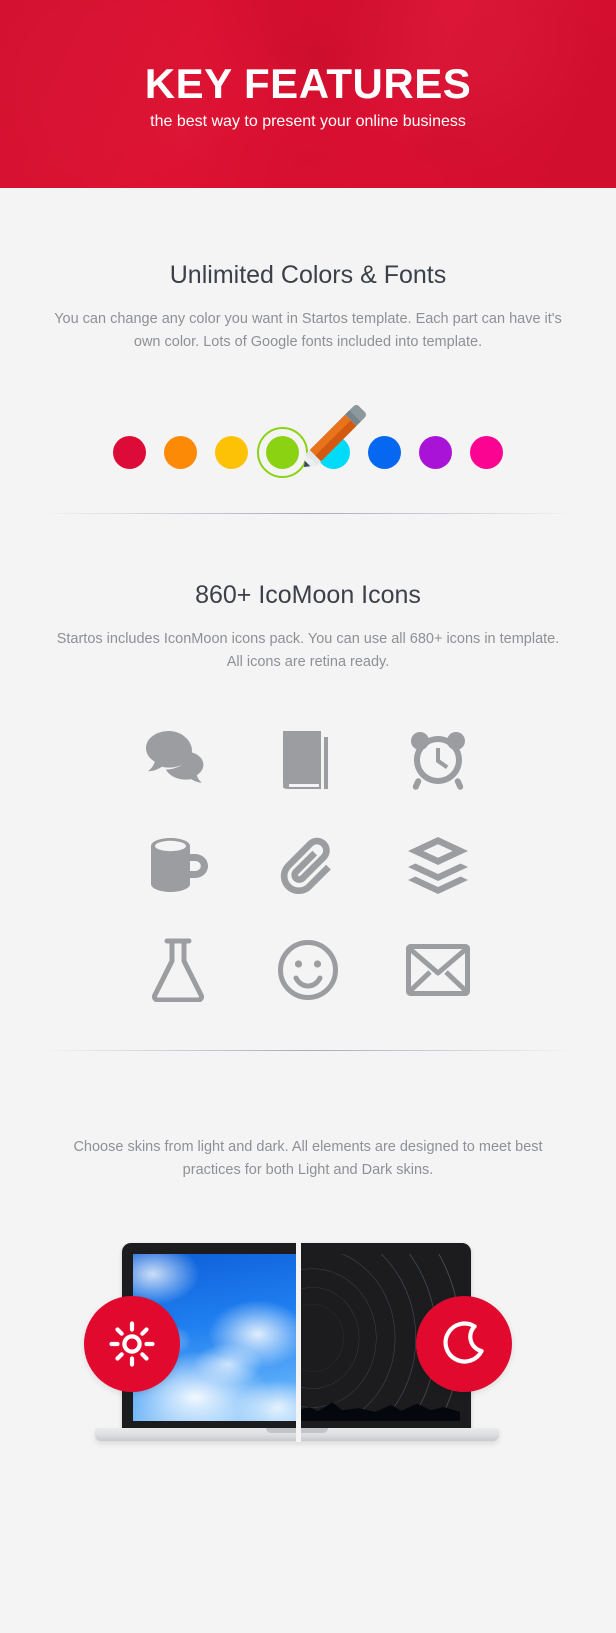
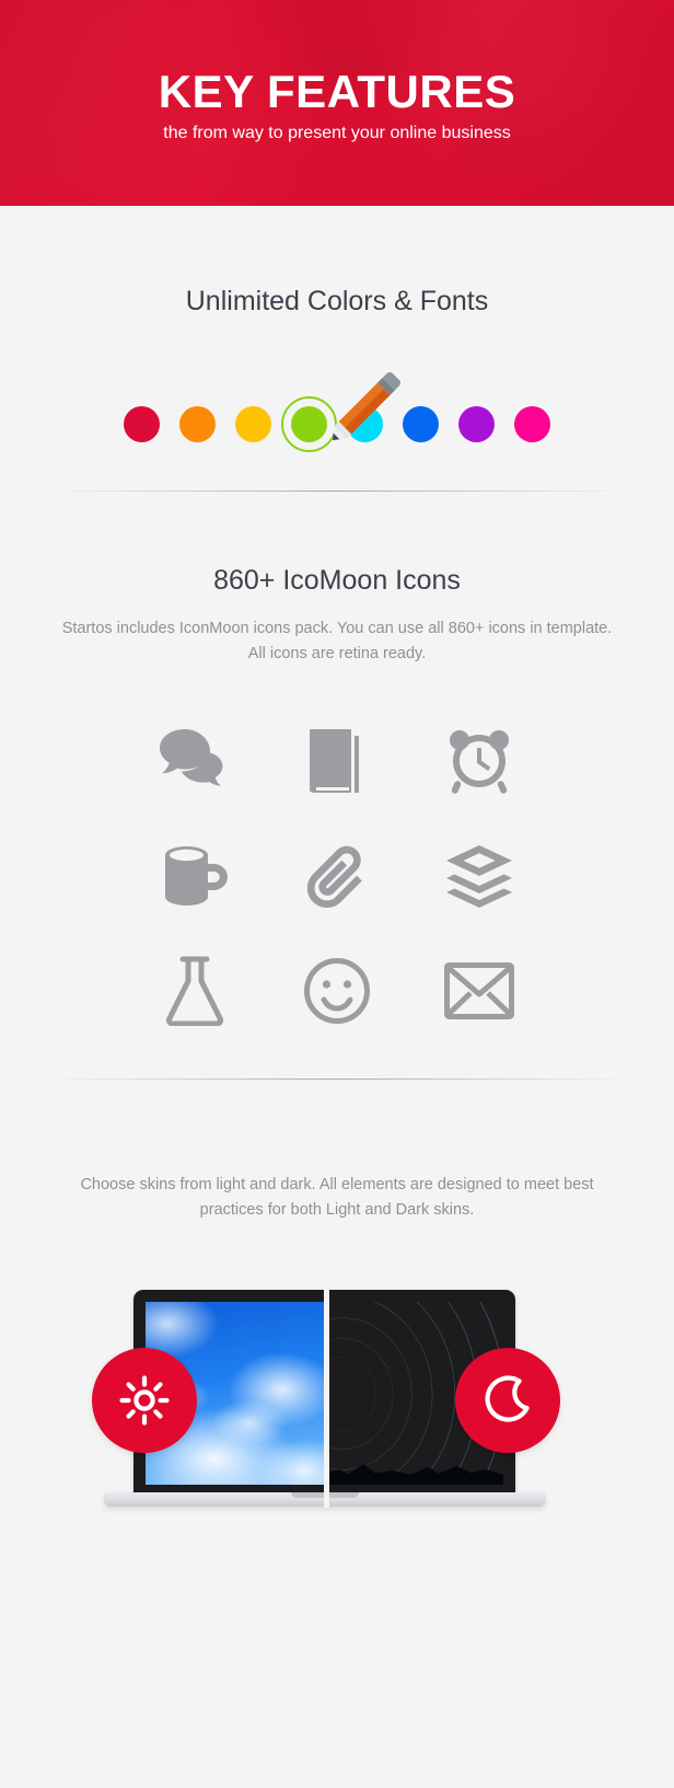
  KEY FEATURES
- the best way to present your online business
+ the from way to present your online business
  Unlimited Colors & Fonts
- You can change any color you want in Startos template. Each part can have it's own color. Lots of Google fonts included into template.
  860+ IcoMoon Icons
- Startos includes IconMoon icons pack. You can use all 680+ icons in template. All icons are retina ready.
+ Startos includes IconMoon icons pack. You can use all 860+ icons in template. All icons are retina ready.
  Choose skins from light and dark. All elements are designed to meet best practices for both Light and Dark skins.
